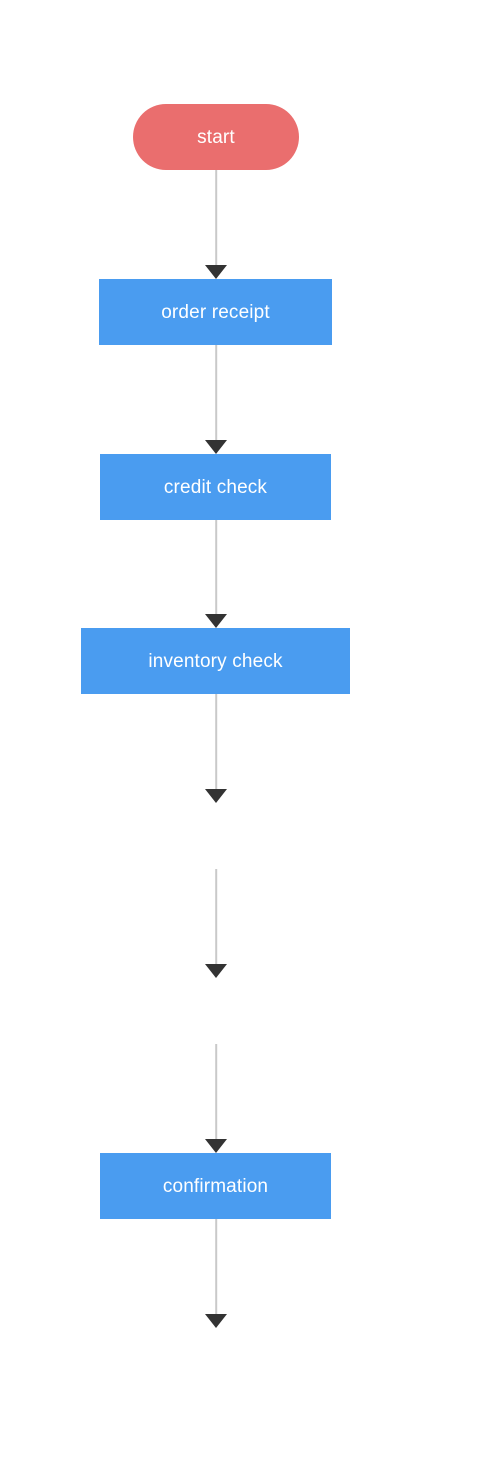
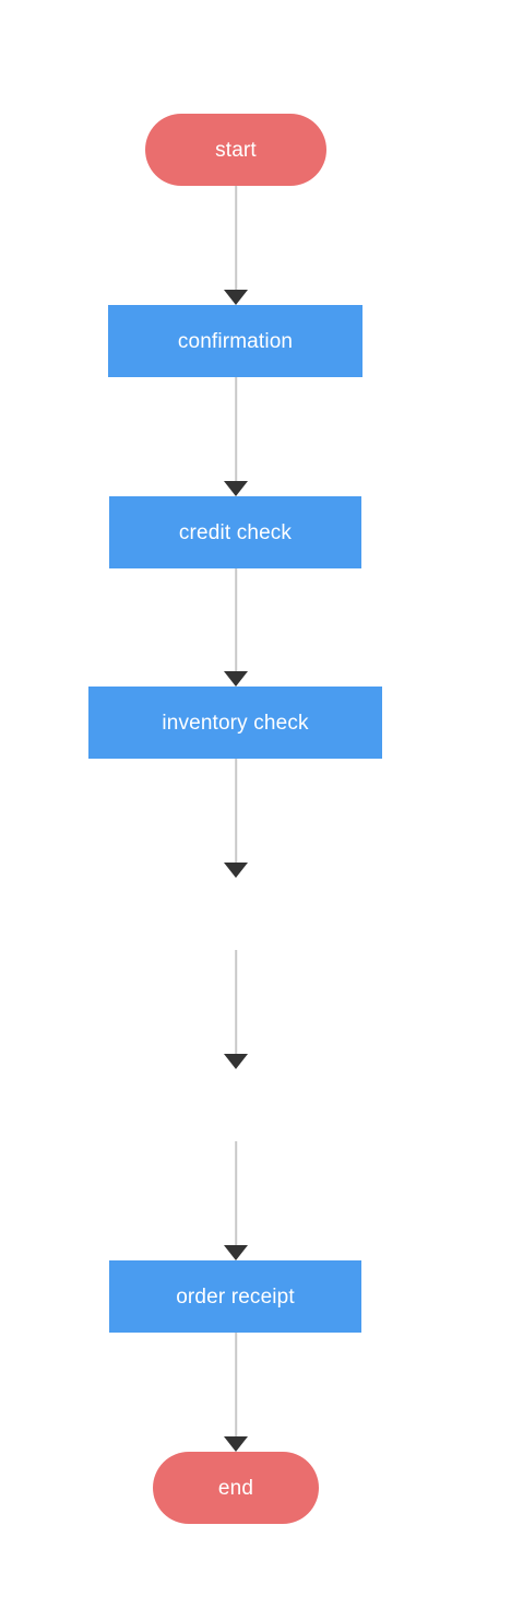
  start
- order receipt
+ confirmation
  credit check
  inventory check
- confirmation
+ order receipt
+ end
